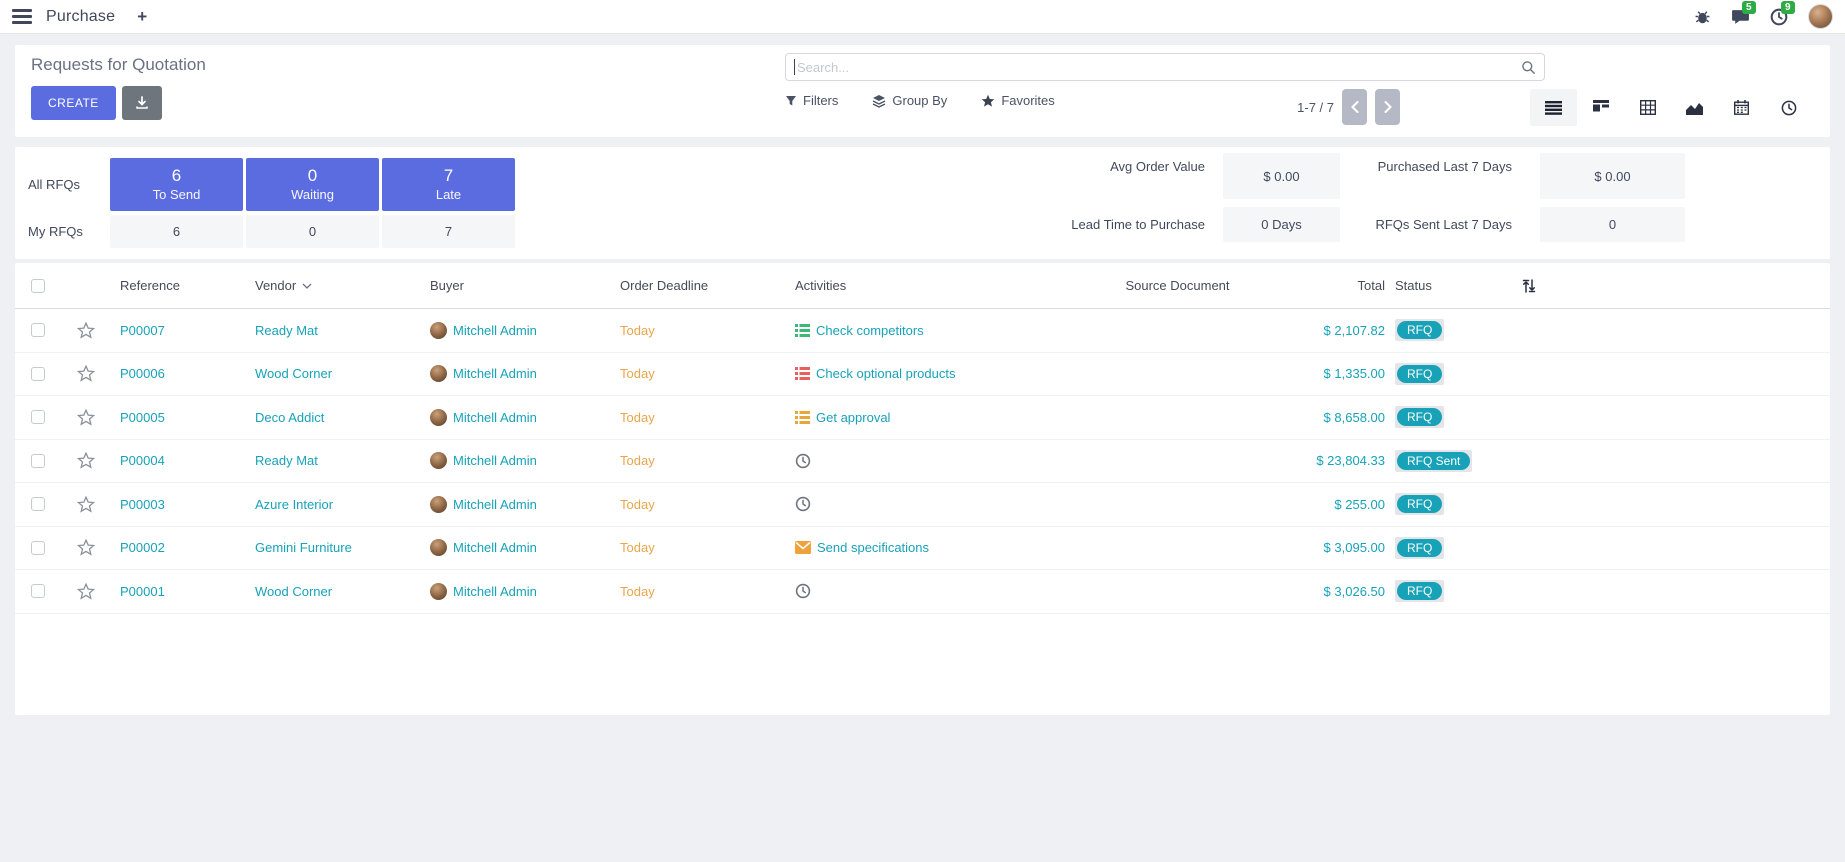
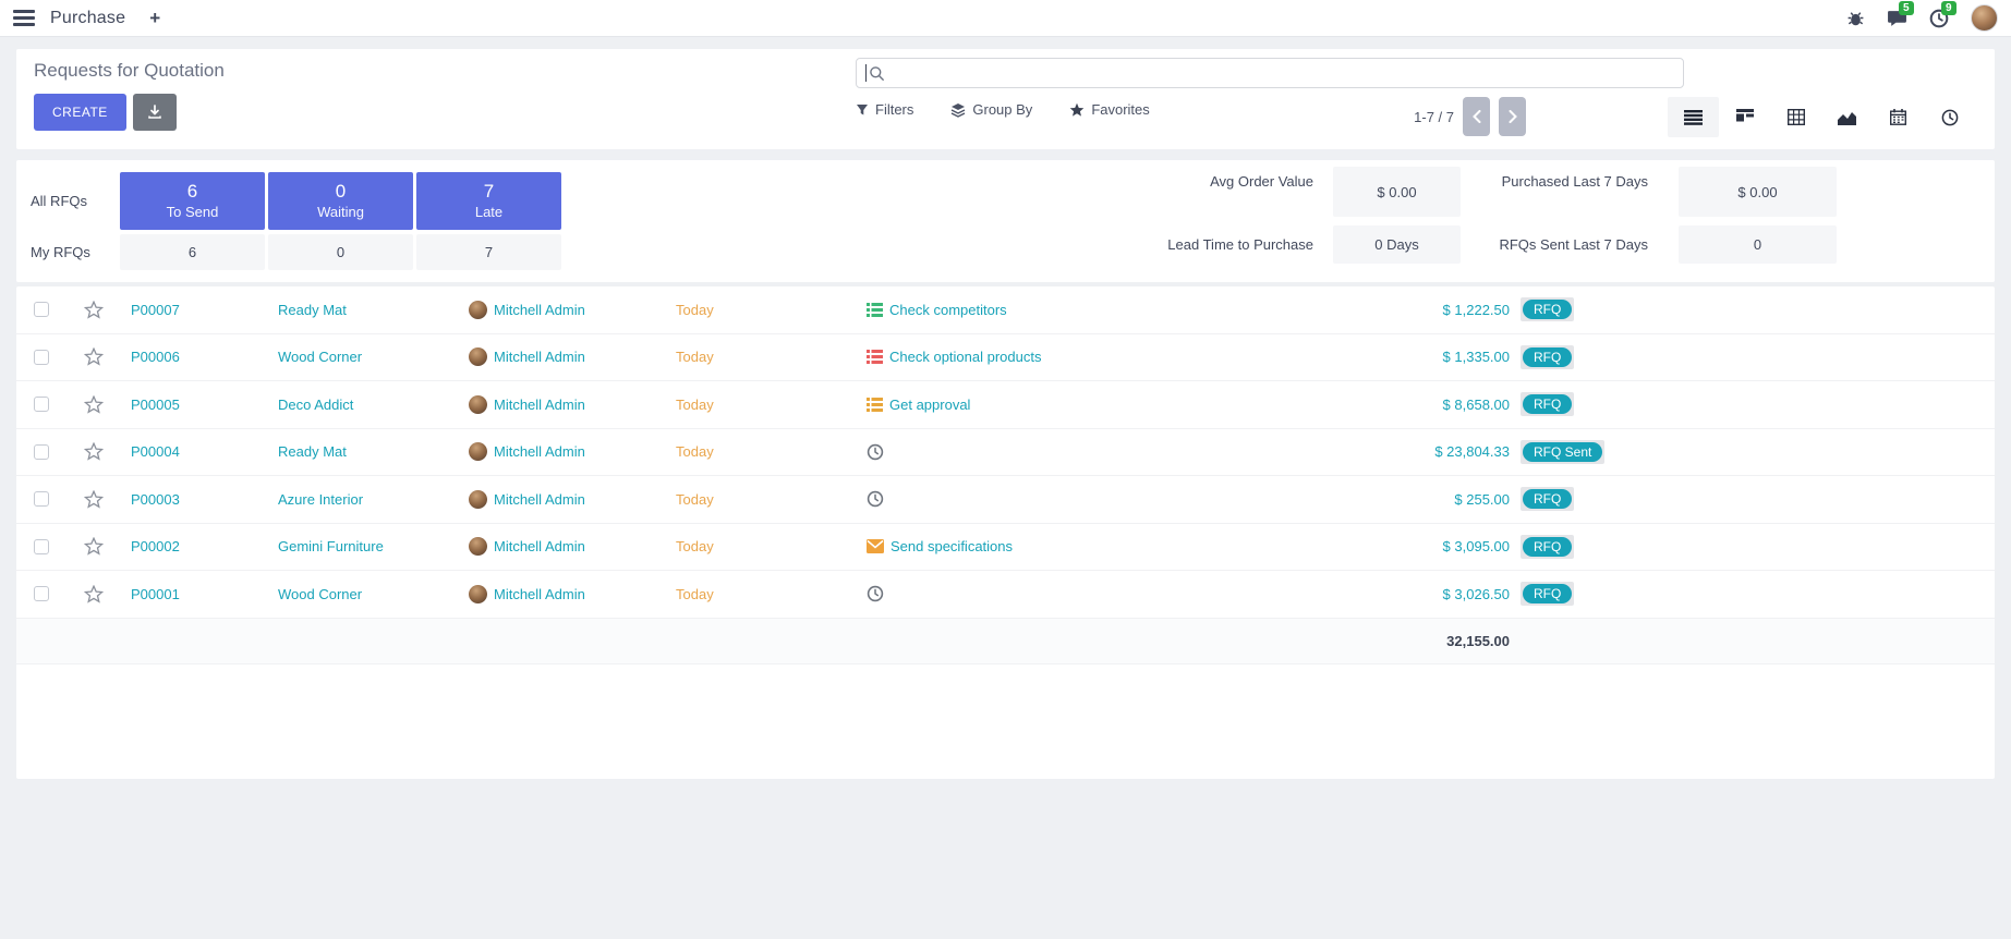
  Purchase
  +
  5
  9
  Requests for Quotation
  CREATE
- Search...
  Filters
  Group By
  Favorites
  1-7 / 7
  All RFQs
  My RFQs
  6
  To Send
  0
  Waiting
  7
  Late
  6
  0
  7
  Avg Order Value
  $ 0.00
  Purchased Last 7 Days
  $ 0.00
  Lead Time to Purchase
  0 Days
  RFQs Sent Last 7 Days
  0
- Reference
- Vendor
- Buyer
- Order Deadline
- Activities
- Source Document
- Total
- Status
  P00007
  Ready Mat
  Mitchell Admin
  Today
  Check competitors
- $ 2,107.82
+ $ 1,222.50
  RFQ
  P00006
  Wood Corner
  Mitchell Admin
  Today
  Check optional products
  $ 1,335.00
  RFQ
  P00005
  Deco Addict
  Mitchell Admin
  Today
  Get approval
  $ 8,658.00
  RFQ
  P00004
  Ready Mat
  Mitchell Admin
  Today
  $ 23,804.33
  RFQ Sent
  P00003
  Azure Interior
  Mitchell Admin
  Today
  $ 255.00
  RFQ
  P00002
  Gemini Furniture
  Mitchell Admin
  Today
  Send specifications
  $ 3,095.00
  RFQ
  P00001
  Wood Corner
  Mitchell Admin
  Today
  $ 3,026.50
  RFQ
+ 32,155.00
